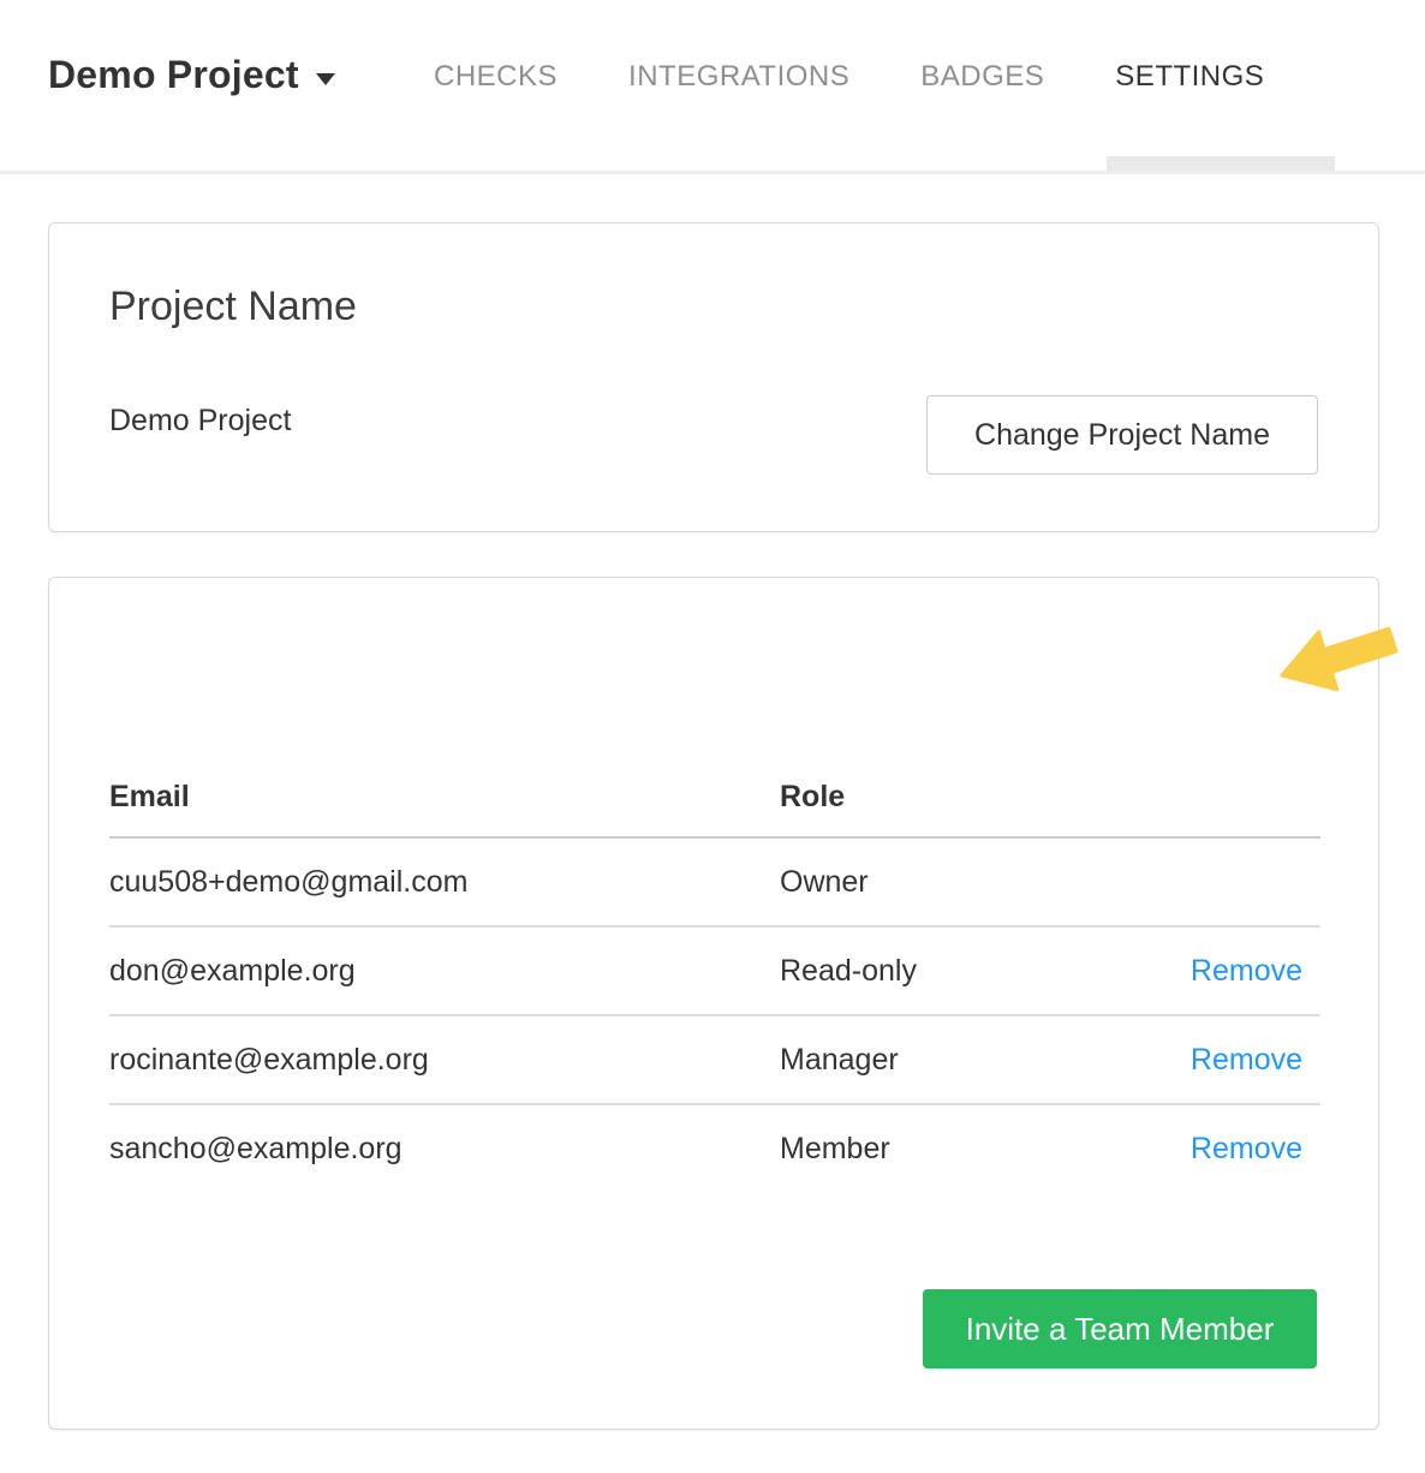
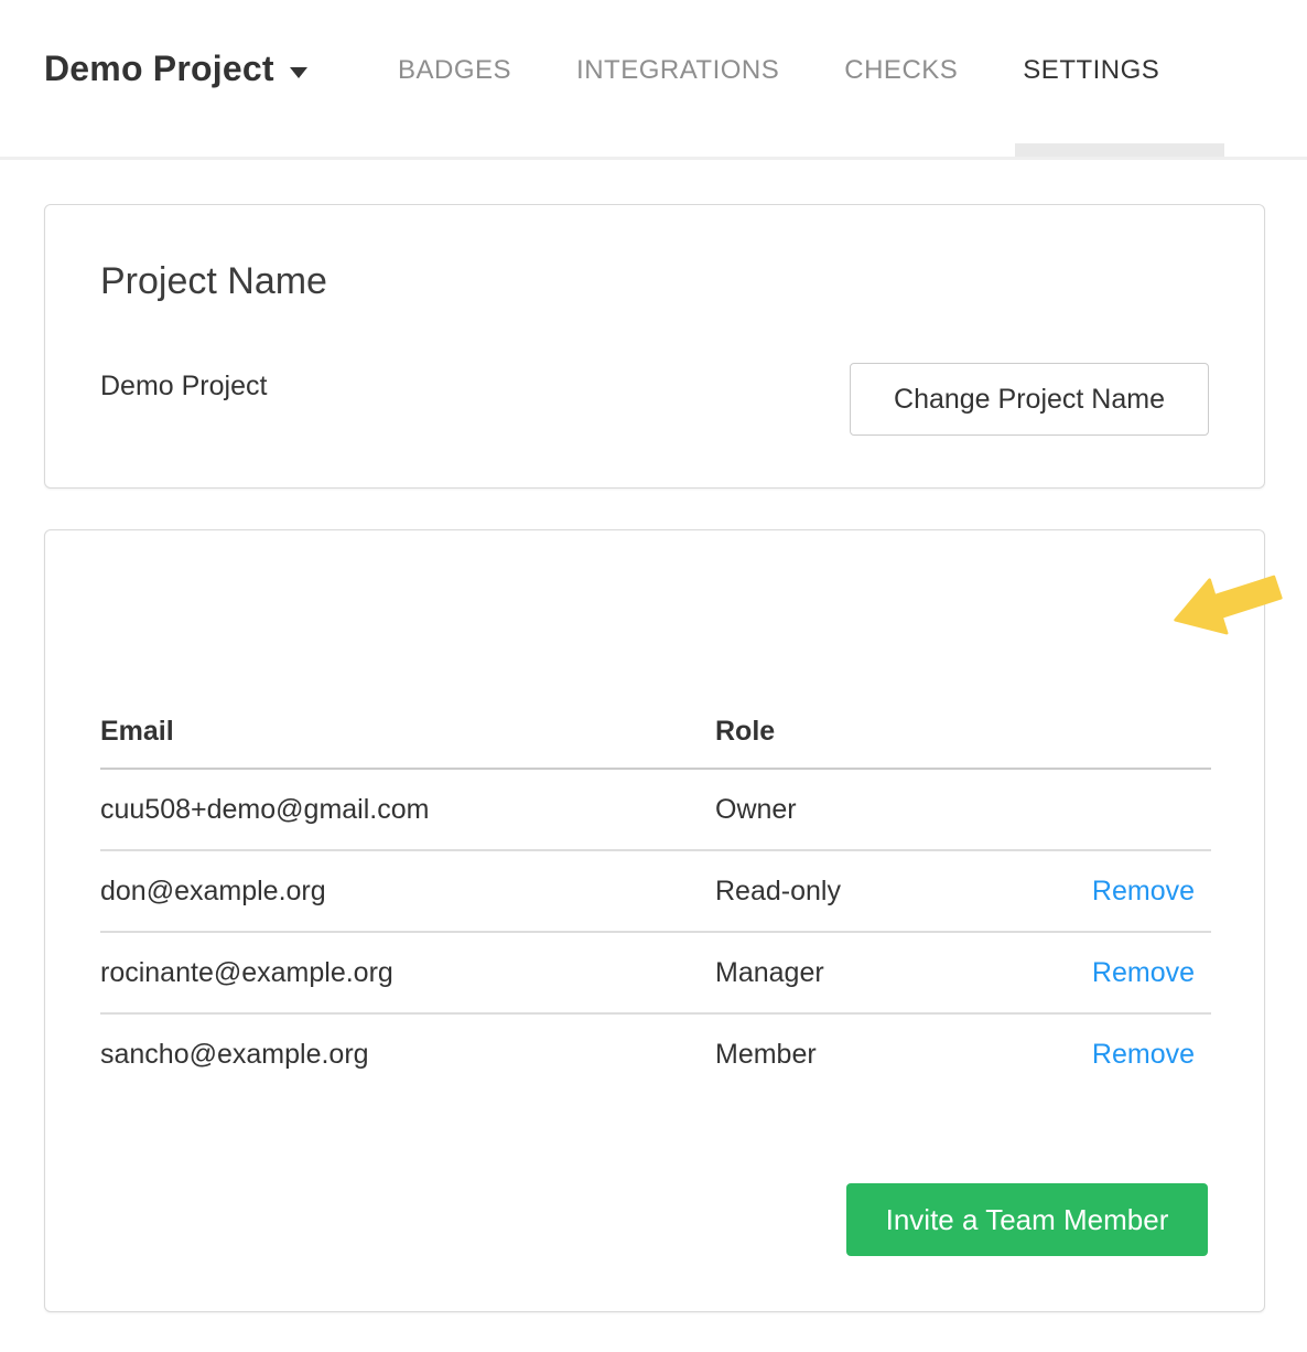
  Demo Project
- CHECKS
+ BADGES
  INTEGRATIONS
- BADGES
+ CHECKS
  SETTINGS
  Project Name
  Demo Project
  Change Project Name
  Email	Role
  cuu508+demo@gmail.com	Owner
  don@example.org	Read-only	Remove
  rocinante@example.org	Manager	Remove
  sancho@example.org	Member	Remove
  Invite a Team Member
